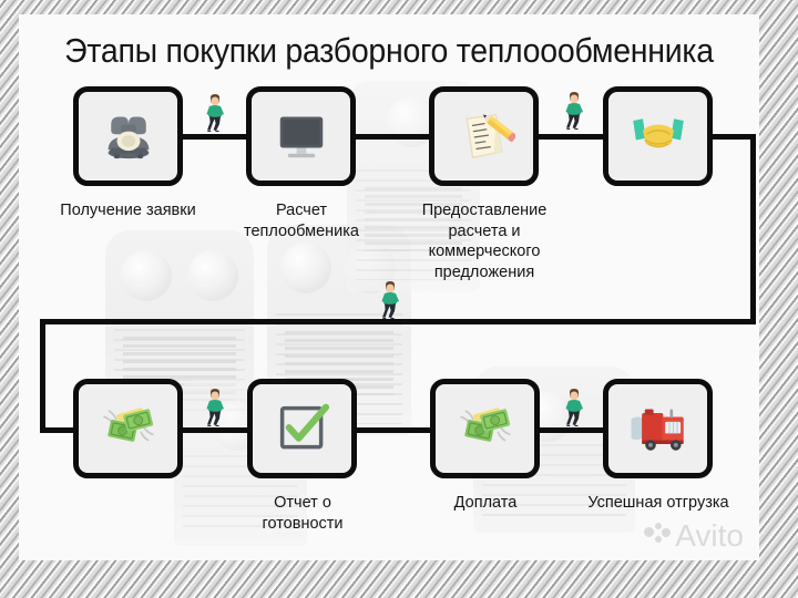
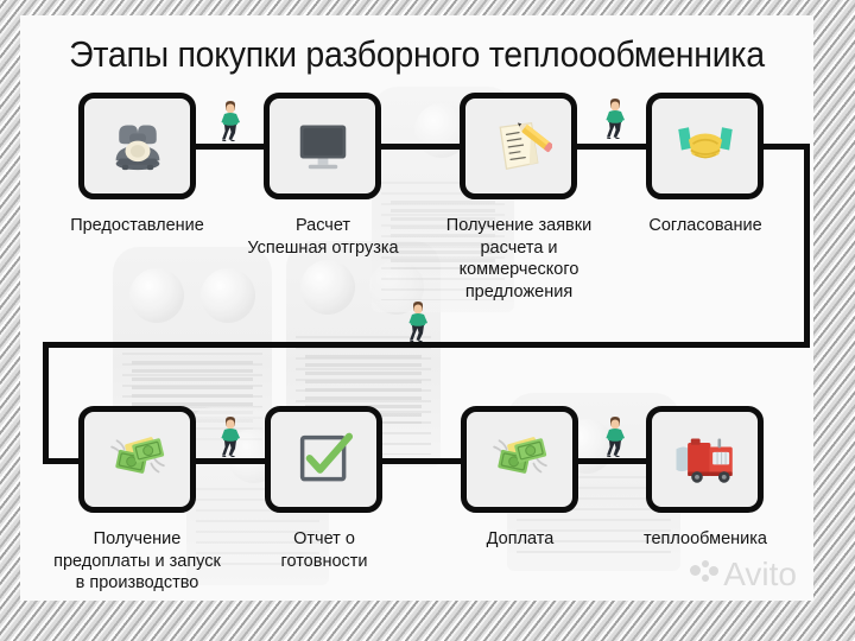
  Этапы покупки разборного теплоообменника
- Получение заявки
+ Предоставление
  Расчет
- теплообменика
+ Успешная отгрузка
- Предоставление
+ Получение заявки
  расчета и
  коммерческого
  предложения
+ Согласование
+ Получение
+ предоплаты и запуск
+ в производство
  Отчет о
  готовности
  Доплата
- Успешная отгрузка
+ теплообменика
  Avito
